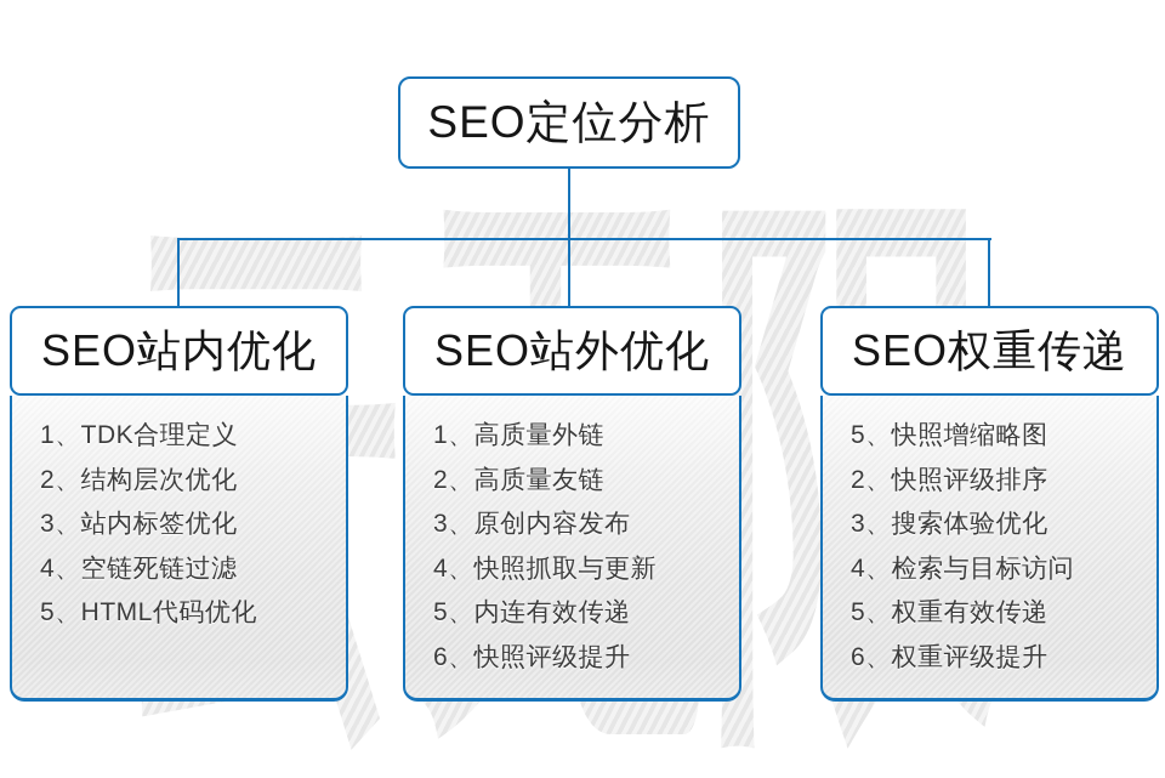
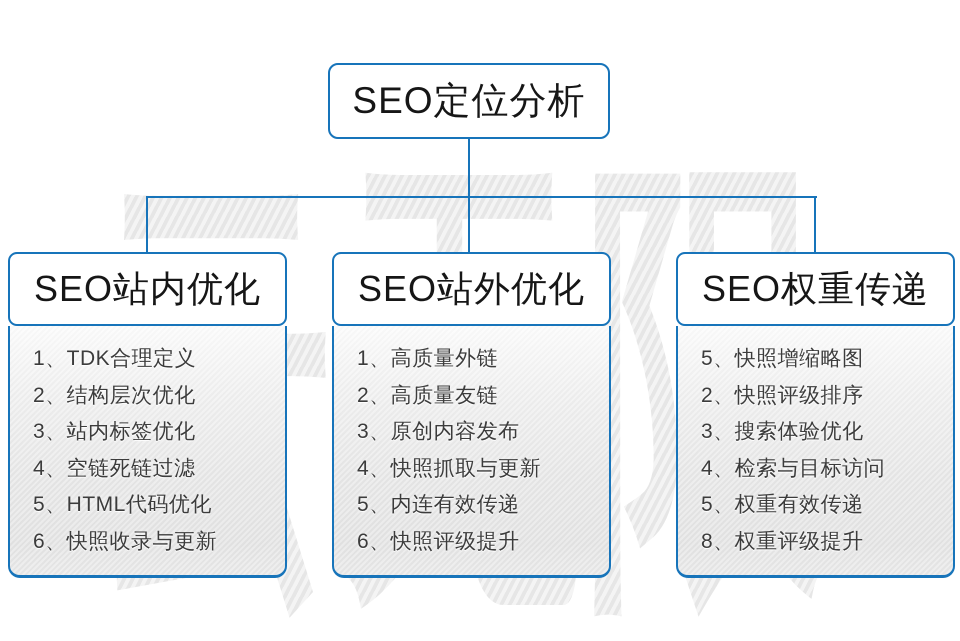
  SEO定位分析
  SEO站内优化
  1、TDK合理定义
  2、结构层次优化
  3、站内标签优化
  4、空链死链过滤
  5、HTML代码优化
+ 6、快照收录与更新
  SEO站外优化
  1、高质量外链
  2、高质量友链
  3、原创内容发布
  4、快照抓取与更新
  5、内连有效传递
  6、快照评级提升
  SEO权重传递
  5、快照增缩略图
  2、快照评级排序
  3、搜索体验优化
  4、检索与目标访问
  5、权重有效传递
- 6、权重评级提升
+ 8、权重评级提升
